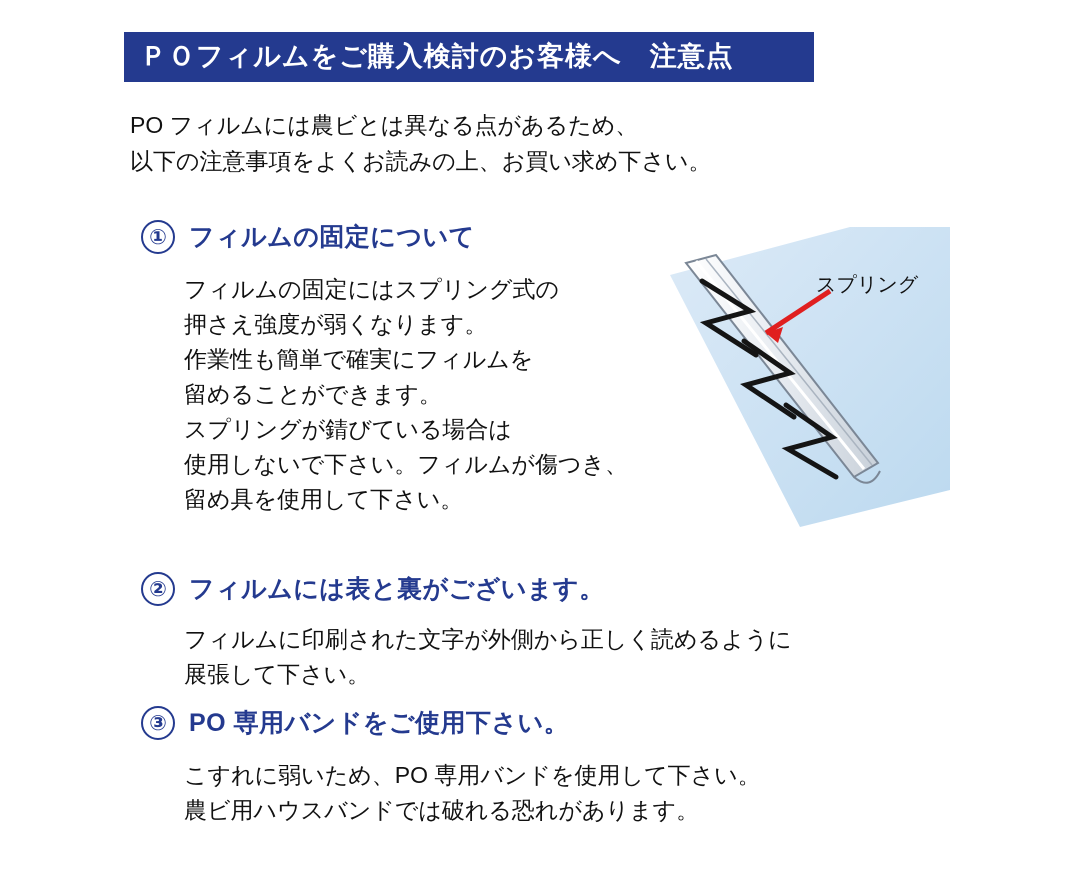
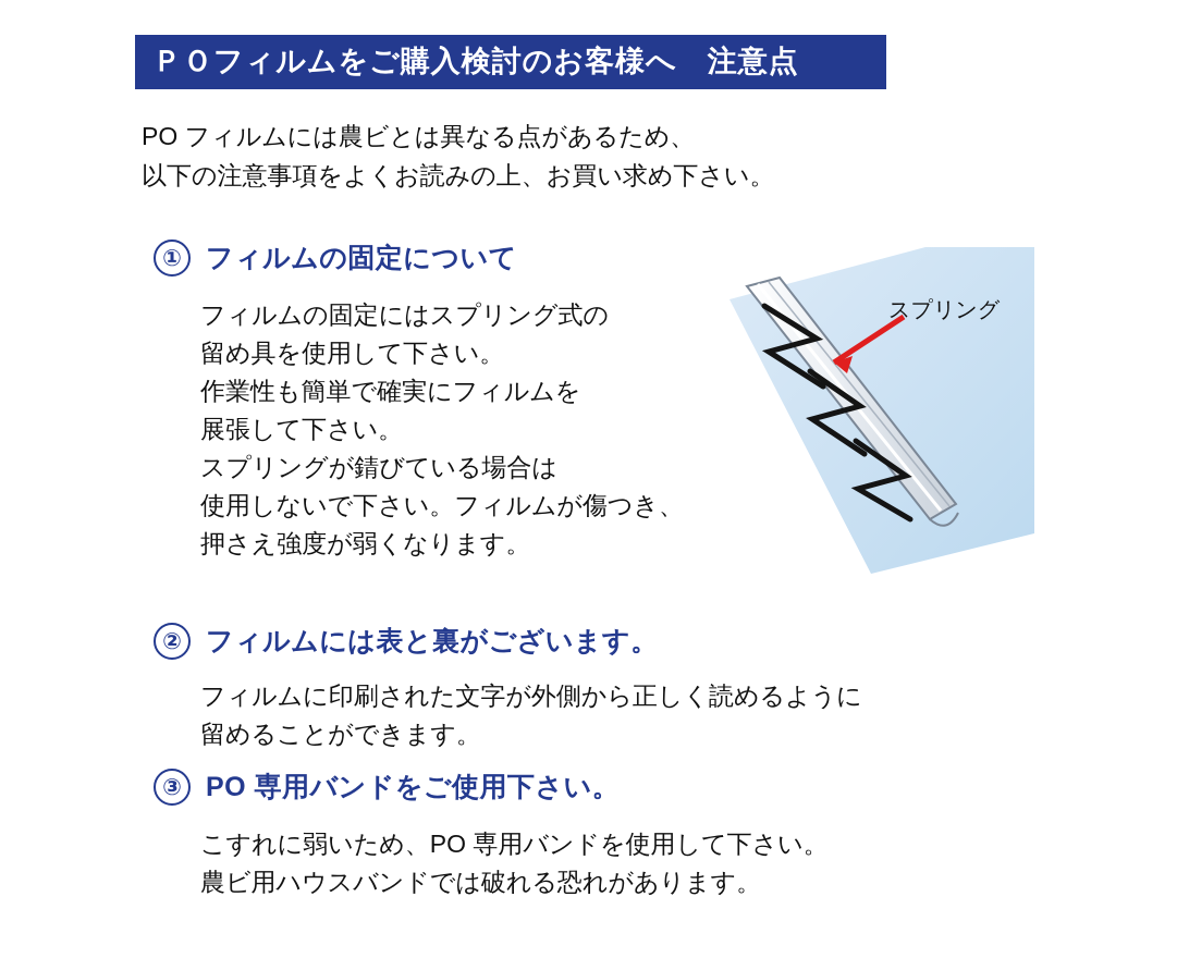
  ＰＯフィルムをご購入検討のお客様へ 注意点
  PO フィルムには農ビとは異なる点があるため、
  以下の注意事項をよくお読みの上、お買い求め下さい。
  ①
  フィルムの固定について
  フィルムの固定にはスプリング式の
- 押さえ強度が弱くなります。
+ 留め具を使用して下さい。
  作業性も簡単で確実にフィルムを
- 留めることができます。
+ 展張して下さい。
  スプリングが錆びている場合は
  使用しないで下さい。フィルムが傷つき、
- 留め具を使用して下さい。
+ 押さえ強度が弱くなります。
  スプリング
  ②
  フィルムには表と裏がございます。
  フィルムに印刷された文字が外側から正しく読めるように
- 展張して下さい。
+ 留めることができます。
  ③
  PO 専用バンドをご使用下さい。
  こすれに弱いため、PO 専用バンドを使用して下さい。
  農ビ用ハウスバンドでは破れる恐れがあります。
